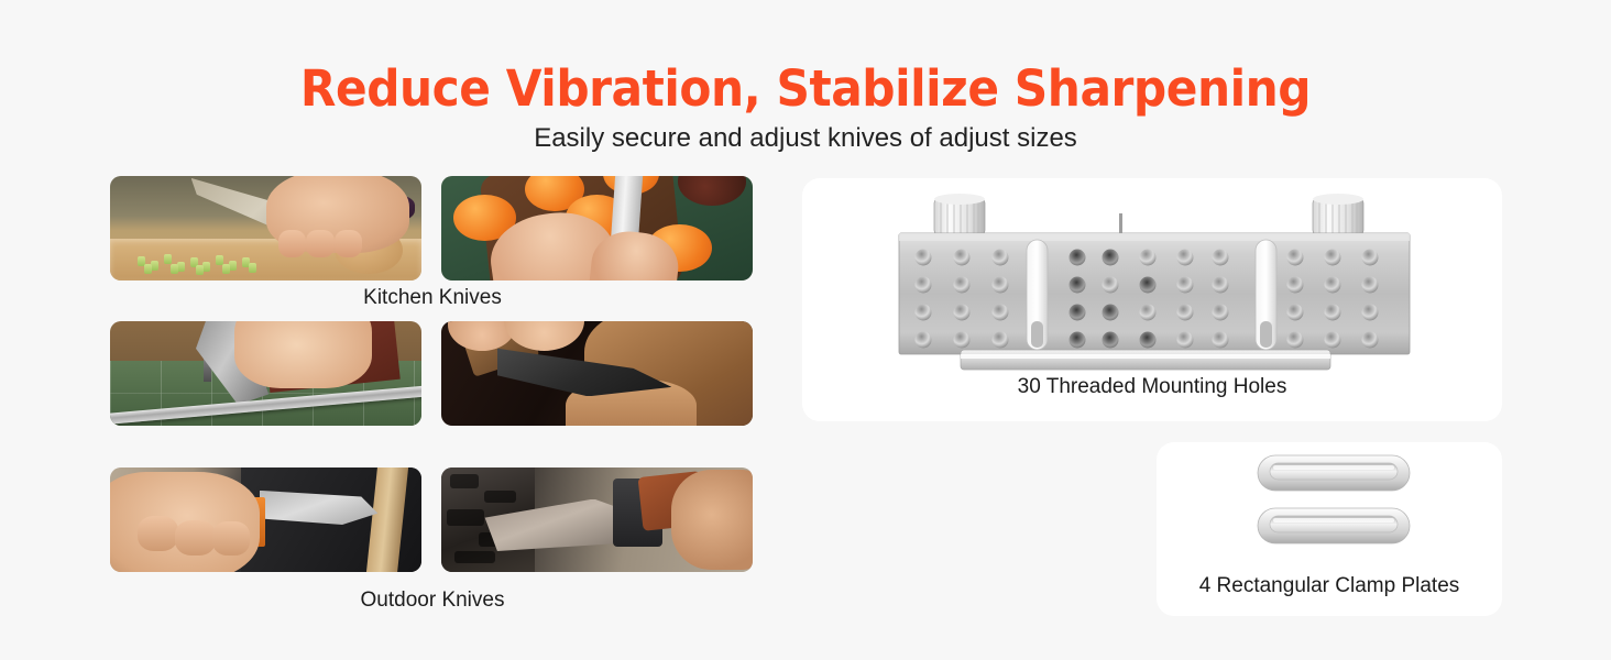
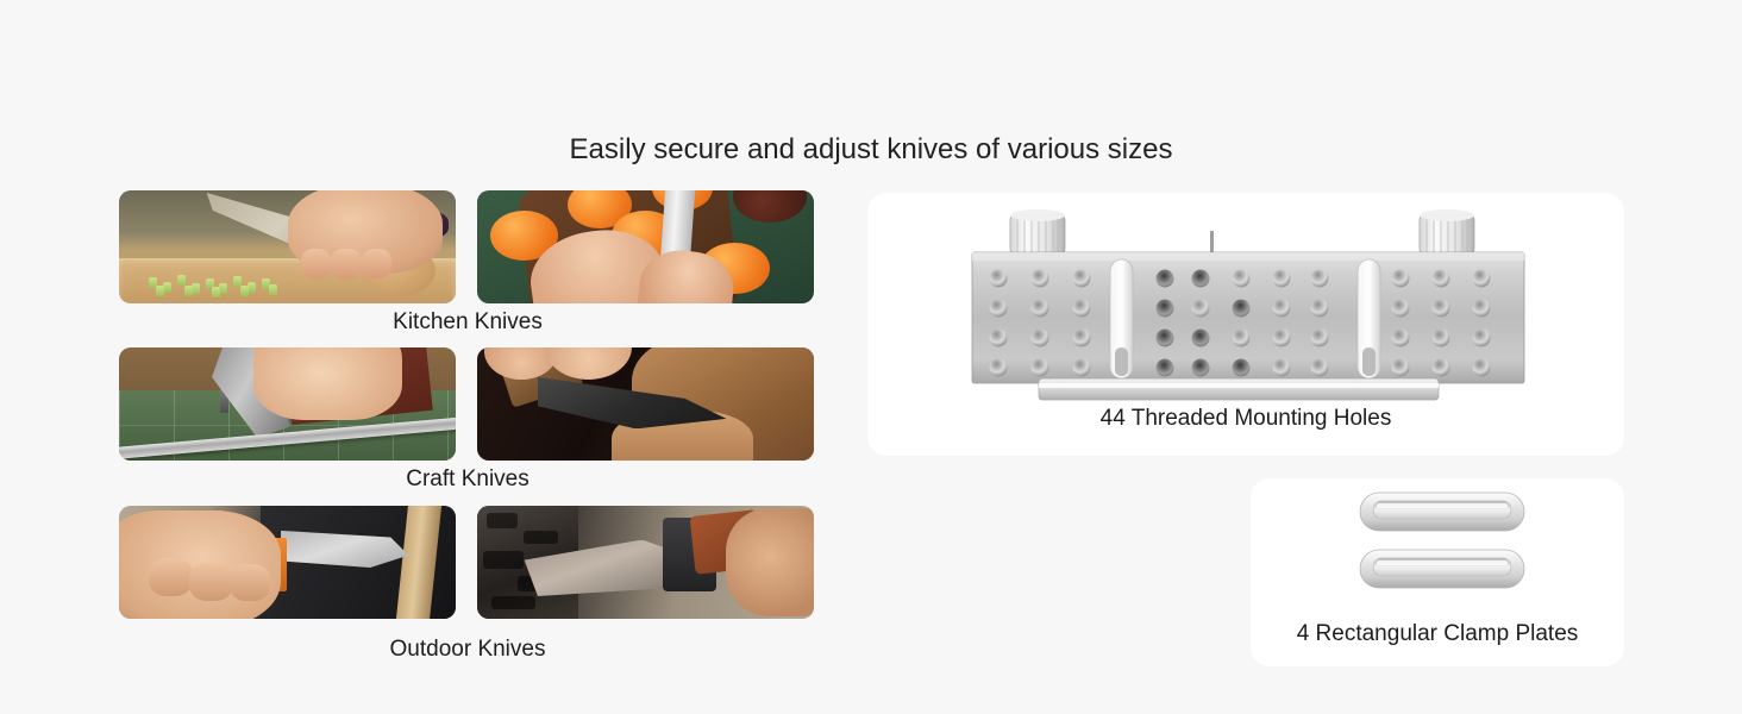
- Reduce Vibration, Stabilize Sharpening
- Easily secure and adjust knives of adjust sizes
+ Easily secure and adjust knives of various sizes
  Kitchen Knives
+ Craft Knives
  Outdoor Knives
- 30 Threaded Mounting Holes
+ 44 Threaded Mounting Holes
  4 Rectangular Clamp Plates
